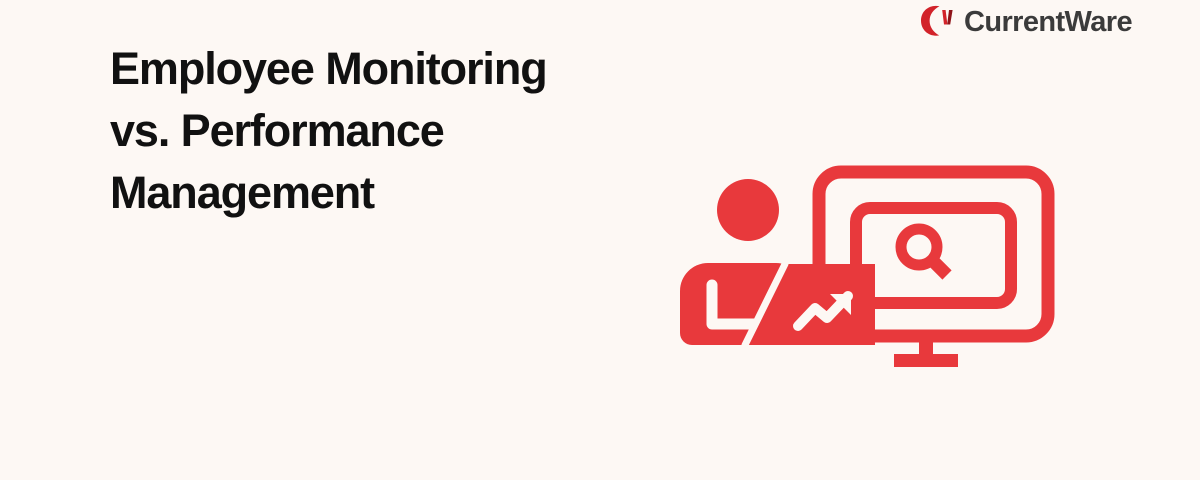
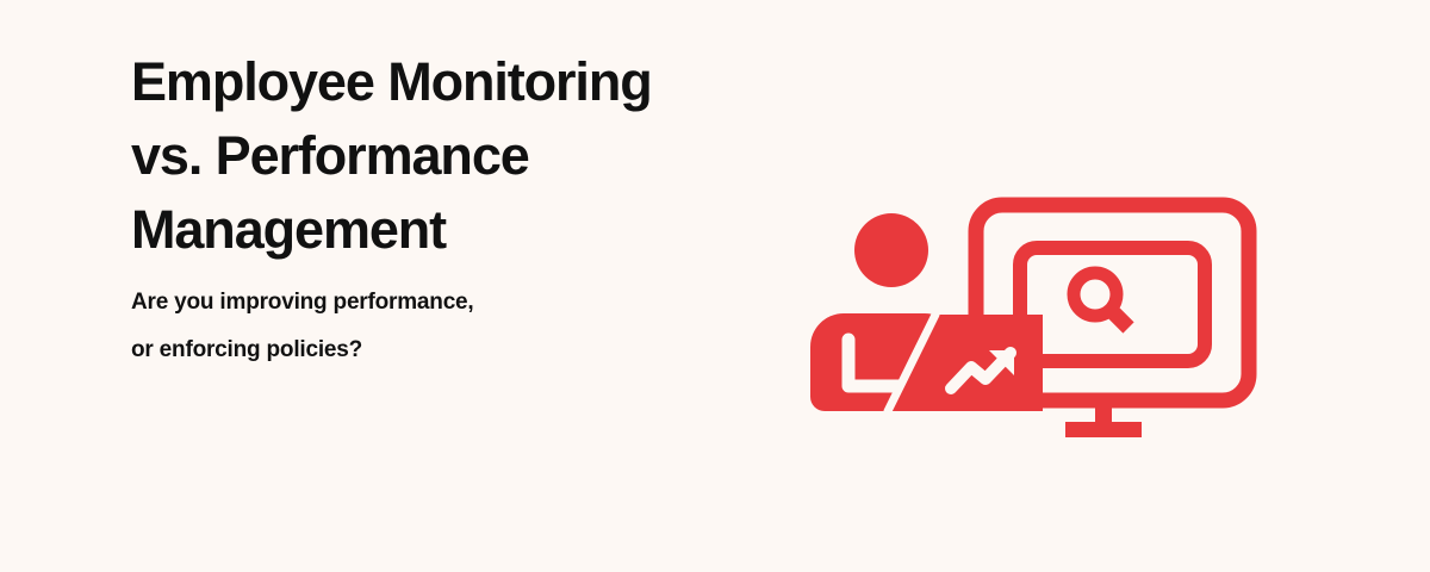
- CurrentWare
  Employee Monitoring
  vs. Performance
  Management
+ Are you improving performance,
+ or enforcing policies?
